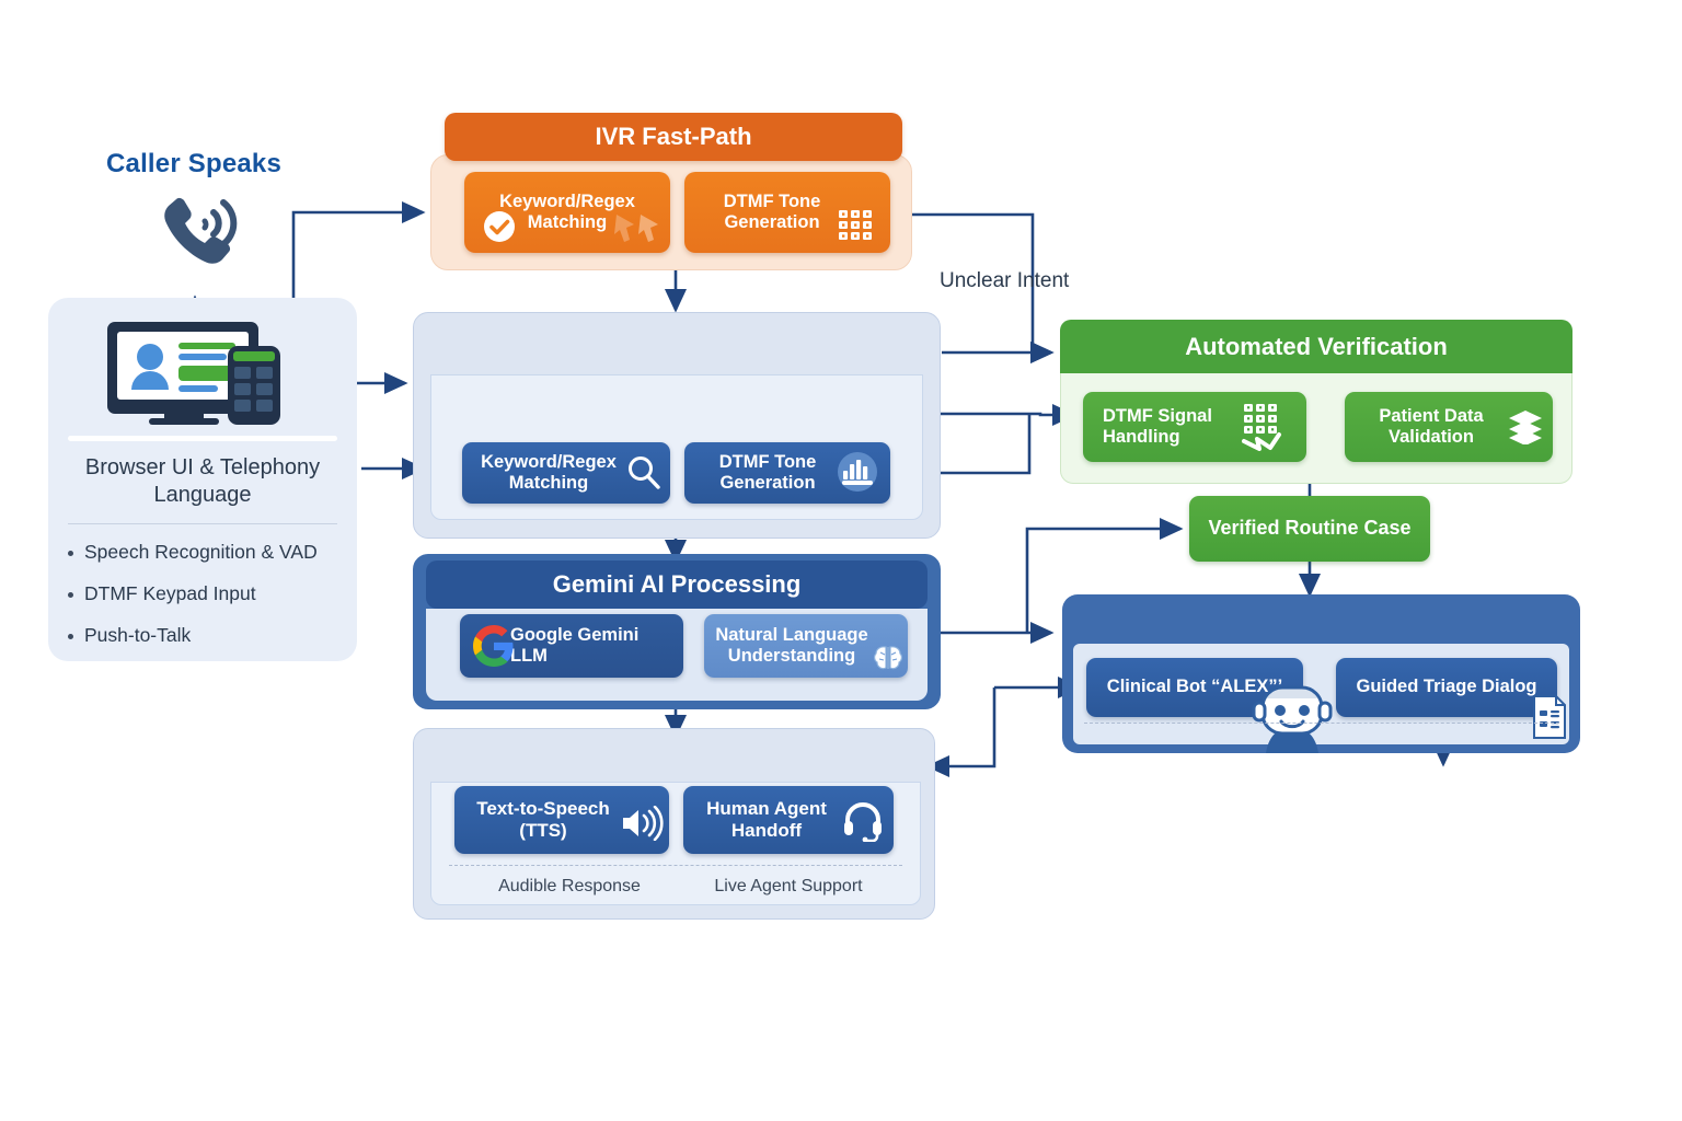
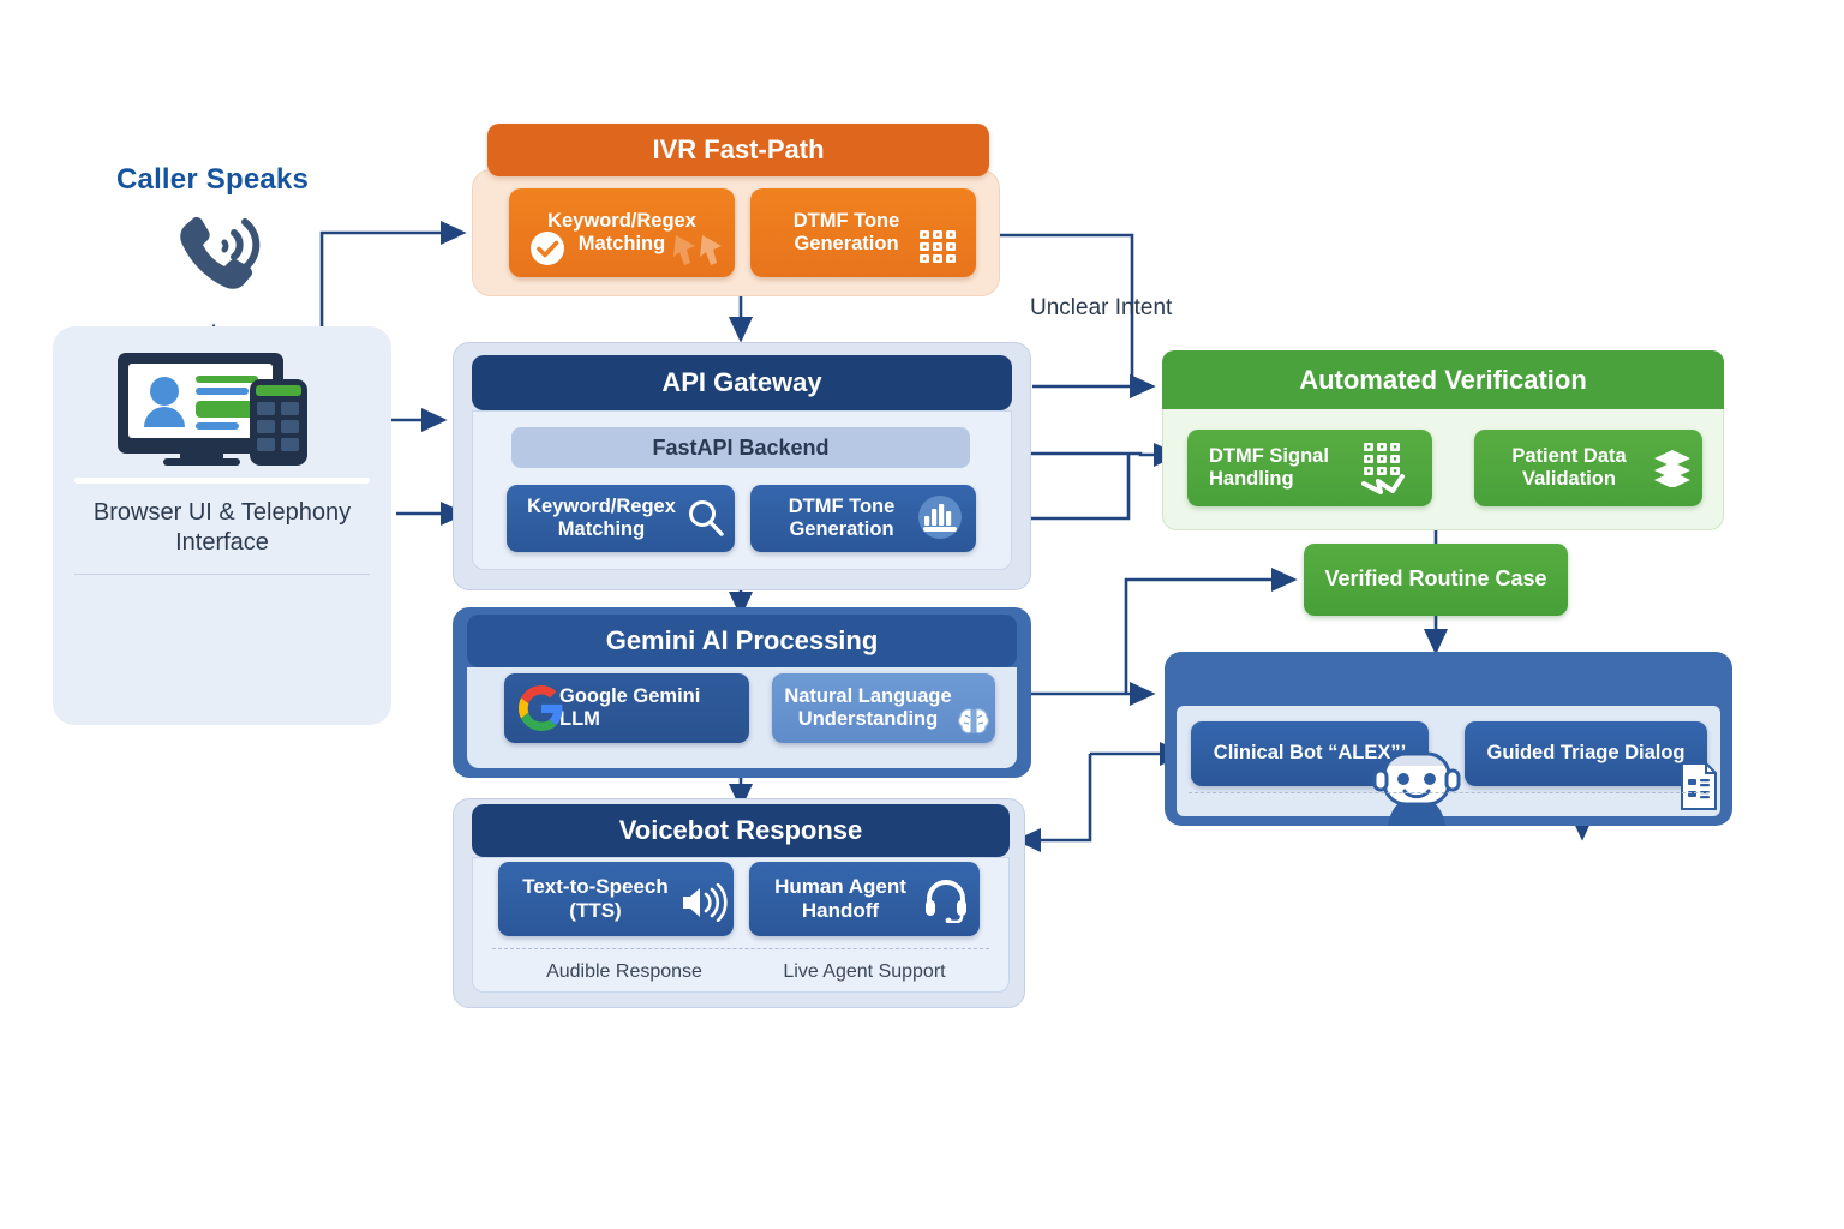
  Caller Speaks
- Browser UI & Telephony Language
+ Browser UI & Telephony Interface
- Speech Recognition & VAD
- DTMF Keypad Input
- Push-to-Talk
  IVR Fast-Path
  Keyword/Regex Matching
  DTMF Tone Generation
  Unclear Intent
+ API Gateway
+ FastAPI Backend
  Keyword/Regex Matching
  DTMF Tone Generation
  Gemini AI Processing
  Google Gemini LLM
  Natural Language Understanding
+ Voicebot Response
  Text-to-Speech (TTS)
  Human Agent Handoff
  Audible Response
  Live Agent Support
  Automated Verification
  DTMF Signal Handling
  Patient Data Validation
  Verified Routine Case
  Clinical Bot “ALEX”
  Guided Triage Dialog
